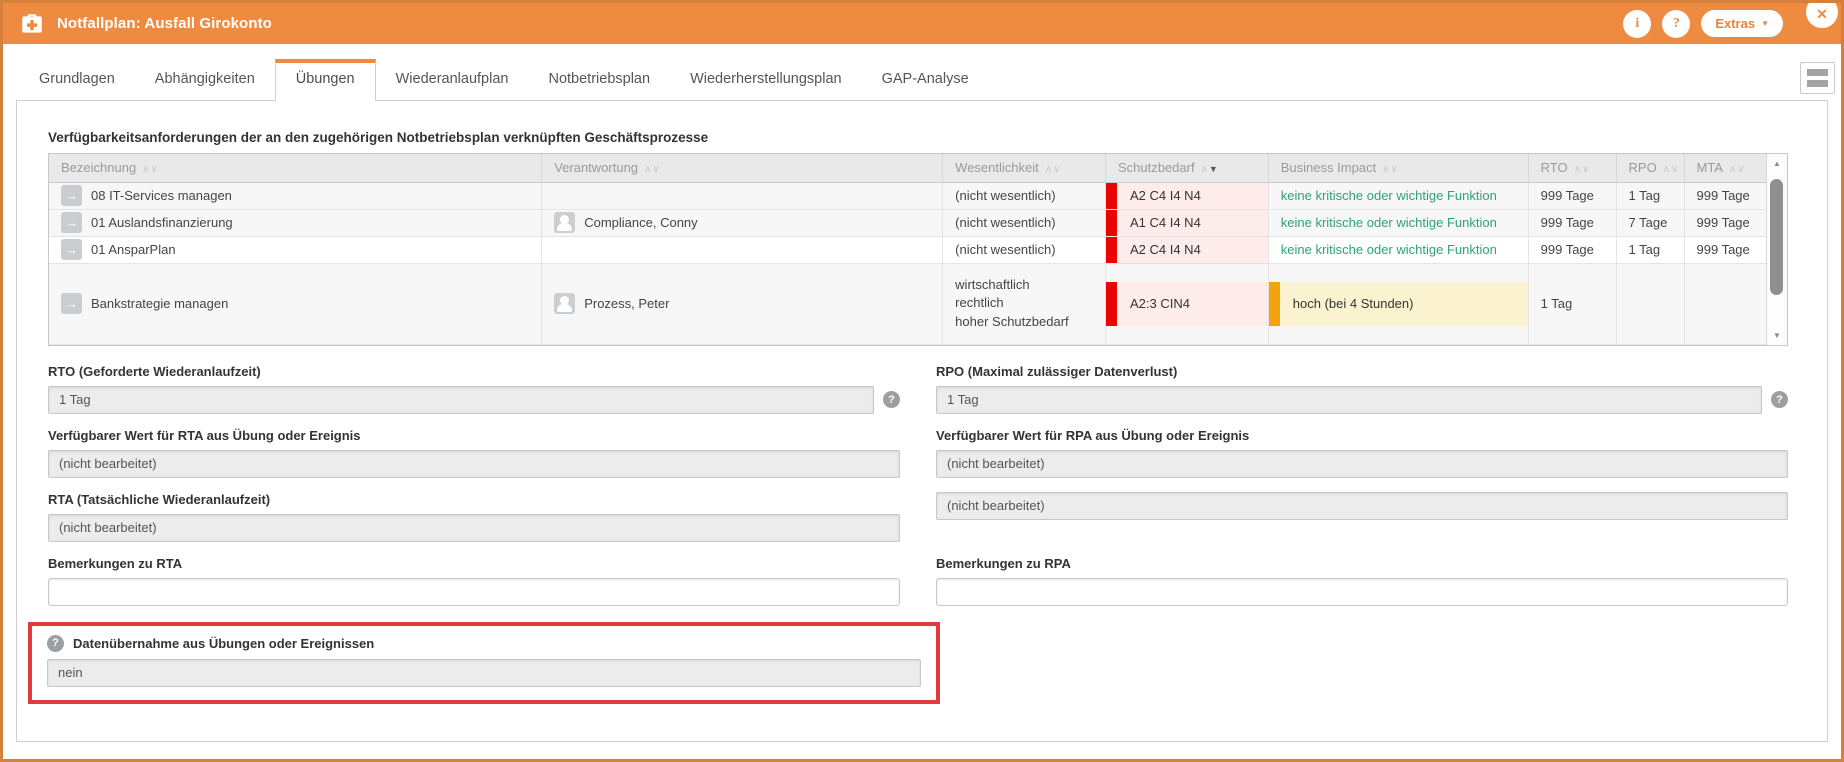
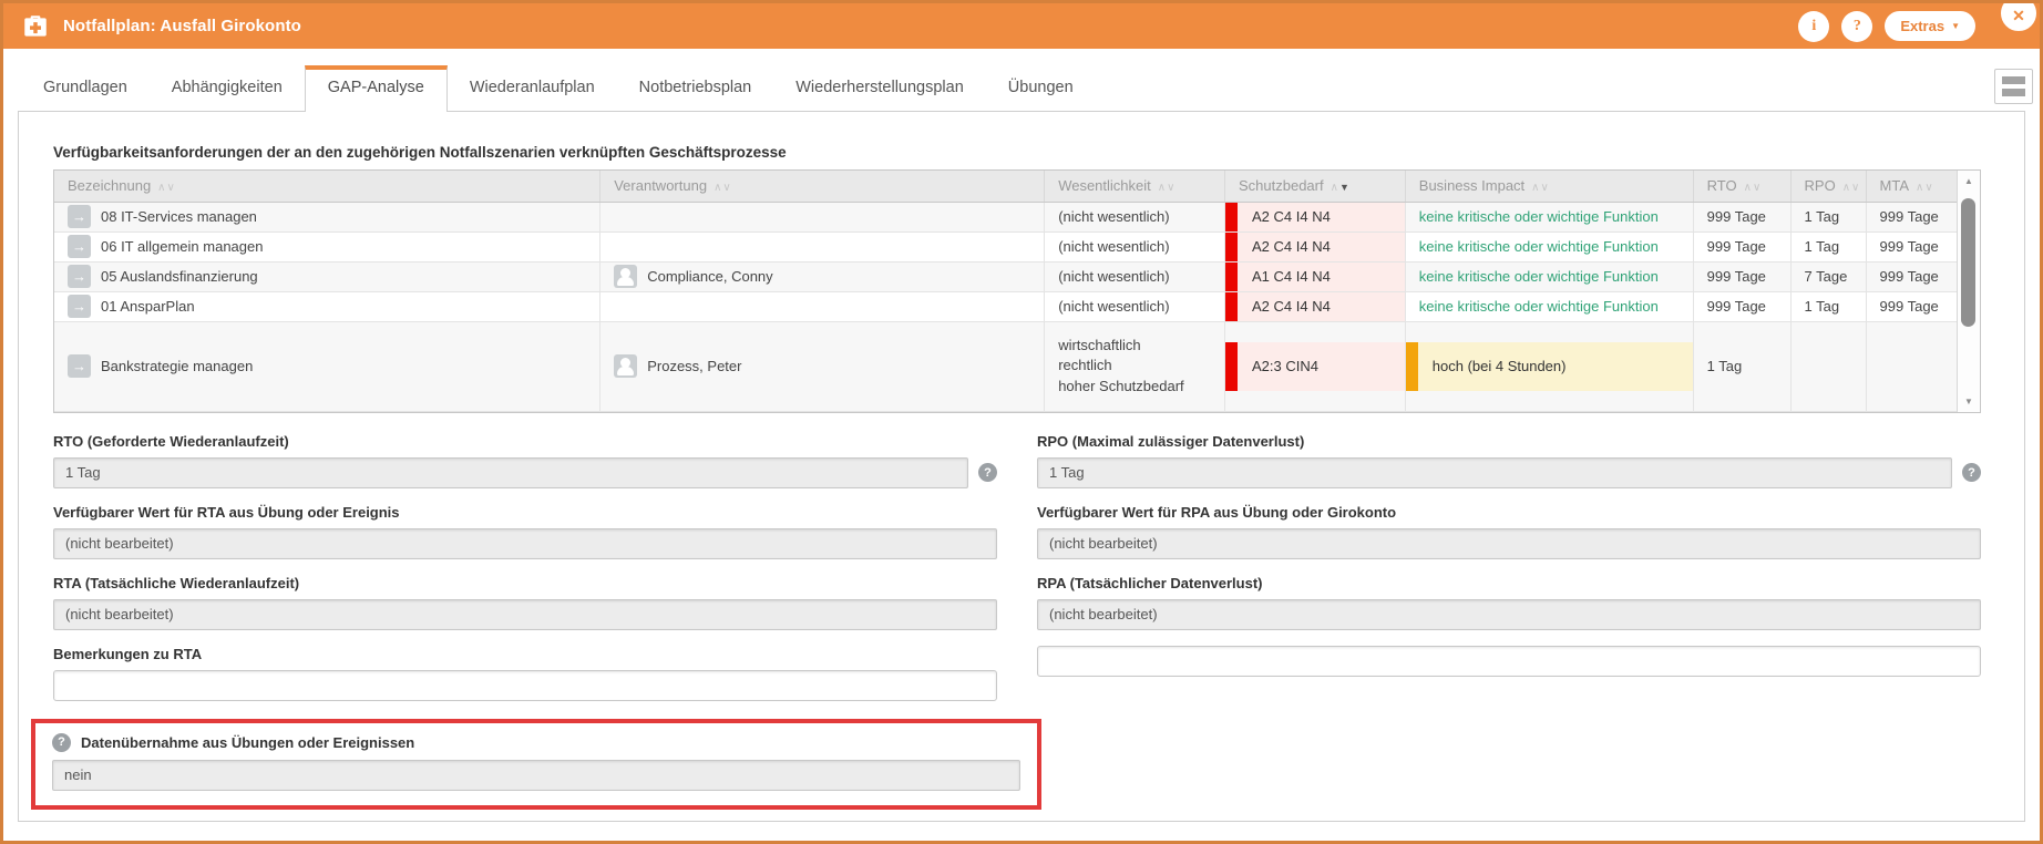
  Notfallplan: Ausfall Girokonto
  i
  ?
  Extras
  ▼
  ✕
  Grundlagen
  Abhängigkeiten
- Übungen
+ GAP-Analyse
  Wiederanlaufplan
  Notbetriebsplan
  Wiederherstellungsplan
- GAP-Analyse
+ Übungen
- Verfügbarkeitsanforderungen der an den zugehörigen Notbetriebsplan verknüpften Geschäftsprozesse
+ Verfügbarkeitsanforderungen der an den zugehörigen Notfallszenarien verknüpften Geschäftsprozesse
  Bezeichnung ∧∨	Verantwortung ∧∨	Wesentlichkeit ∧∨	Schutzbedarf ∧▼	Business Impact ∧∨	RTO ∧∨	RPO ∧∨	MTA ∧∨
  → 08 IT-Services managen		(nicht wesentlich)	A2 C4 I4 N4	keine kritische oder wichtige Funktion	999 Tage	1 Tag	999 Tage
+ → 06 IT allgemein managen		(nicht wesentlich)	A2 C4 I4 N4	keine kritische oder wichtige Funktion	999 Tage	1 Tag	999 Tage
- → 01 Auslandsfinanzierung	Compliance, Conny	(nicht wesentlich)	A1 C4 I4 N4	keine kritische oder wichtige Funktion	999 Tage	7 Tage	999 Tage
+ → 05 Auslandsfinanzierung	Compliance, Conny	(nicht wesentlich)	A1 C4 I4 N4	keine kritische oder wichtige Funktion	999 Tage	7 Tage	999 Tage
  → 01 AnsparPlan		(nicht wesentlich)	A2 C4 I4 N4	keine kritische oder wichtige Funktion	999 Tage	1 Tag	999 Tage
  → Bankstrategie managen	Prozess, Peter	wirtschaftlich rechtlich hoher Schutzbedarf	A2:3 CIN4	hoch (bei 4 Stunden)	1 Tag
  ▲
  ▼
  RTO (Geforderte Wiederanlaufzeit)
  1 Tag
  ?
  RPO (Maximal zulässiger Datenverlust)
  1 Tag
  ?
  Verfügbarer Wert für RTA aus Übung oder Ereignis
  (nicht bearbeitet)
- Verfügbarer Wert für RPA aus Übung oder Ereignis
+ Verfügbarer Wert für RPA aus Übung oder Girokonto
  (nicht bearbeitet)
  RTA (Tatsächliche Wiederanlaufzeit)
  (nicht bearbeitet)
+ RPA (Tatsächlicher Datenverlust)
  (nicht bearbeitet)
  Bemerkungen zu RTA
- Bemerkungen zu RPA
  ?
  Datenübernahme aus Übungen oder Ereignissen
  nein
